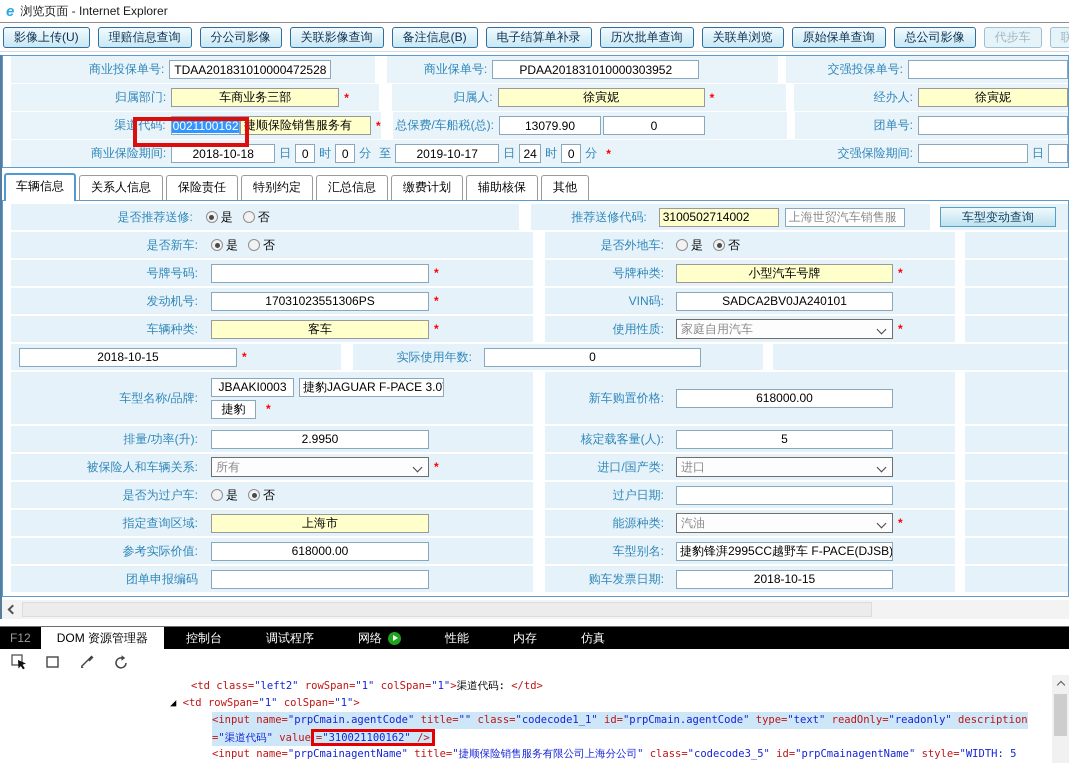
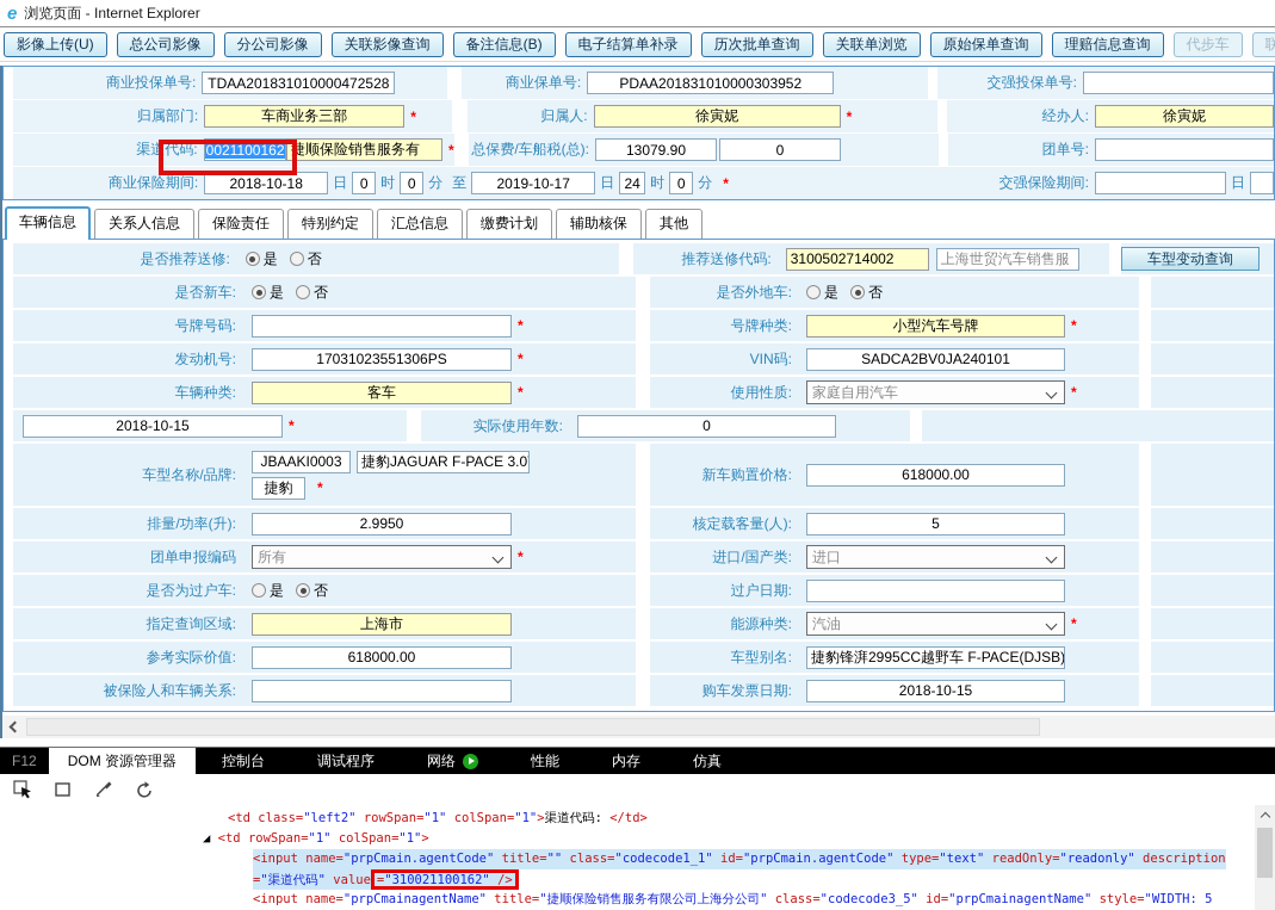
  e
  浏览页面 - Internet Explorer
  影像上传(U)
- 理赔信息查询
+ 总公司影像
  分公司影像
  关联影像查询
  备注信息(B)
  电子结算单补录
  历次批单查询
  关联单浏览
  原始保单查询
- 总公司影像
+ 理赔信息查询
  代步车
  商业投保单号:
  TDAA201831010000472528
  商业保单号:
  PDAA201831010000303952
  交强投保单号:
  归属部门:
  车商业务三部
  *
  归属人:
  徐寅妮
  *
  经办人:
  徐寅妮
  渠道代码:
  0021100162
  捷顺保险销售服务有
  *
  总保费/车船税(总):
  13079.90
  0
  团单号:
  商业保险期间:
  2018-10-18
  日
  0
  时
  0
  分
  至
  2019-10-17
  日
  24
  时
  0
  分
  *
  交强保险期间:
  日
  车辆信息
  关系人信息
  保险责任
  特别约定
  汇总信息
  缴费计划
  辅助核保
  其他
  是否推荐送修:
  是
  否
  推荐送修代码:
  3100502714002
  上海世贸汽车销售服
  车型变动查询
  是否新车:
  是
  否
  是否外地车:
  是
  否
  号牌号码:
  *
  号牌种类:
  小型汽车号牌
  *
  发动机号:
  17031023551306PS
  *
  VIN码:
  SADCA2BV0JA240101
  车辆种类:
  客车
  *
  使用性质:
  家庭自用汽车
  *
  2018-10-15
  *
  实际使用年数:
  0
  车型名称/品牌:
  JBAAKI0003
  捷豹JAGUAR F-PACE 3.0
  捷豹
  *
  新车购置价格:
  618000.00
  排量/功率(升):
  2.9950
  核定载客量(人):
  5
- 被保险人和车辆关系:
+ 团单申报编码
  所有
  *
  进口/国产类:
  进口
  是否为过户车:
  是
  否
  过户日期:
  指定查询区域:
  上海市
  能源种类:
  汽油
  *
  参考实际价值:
  618000.00
  车型别名:
  捷豹锋湃2995CC越野车 F-PACE(DJSB)
- 团单申报编码
+ 被保险人和车辆关系:
  购车发票日期:
  2018-10-15
  F12
  DOM 资源管理器
  控制台
  调试程序
  网络
  性能
  内存
  仿真
  <td class="left2" rowSpan="1" colSpan="1">渠道代码: </td>
  ◢ <td rowSpan="1" colSpan="1">
  <input name="prpCmain.agentCode" title="" class="codecode1_1" id="prpCmain.agentCode" type="text" readOnly="readonly" description
  ="渠道代码" value ="310021100162" />
  <input name="prpCmainagentName" title="捷顺保险销售服务有限公司上海分公司" class="codecode3_5" id="prpCmainagentName" style="WIDTH: 5
